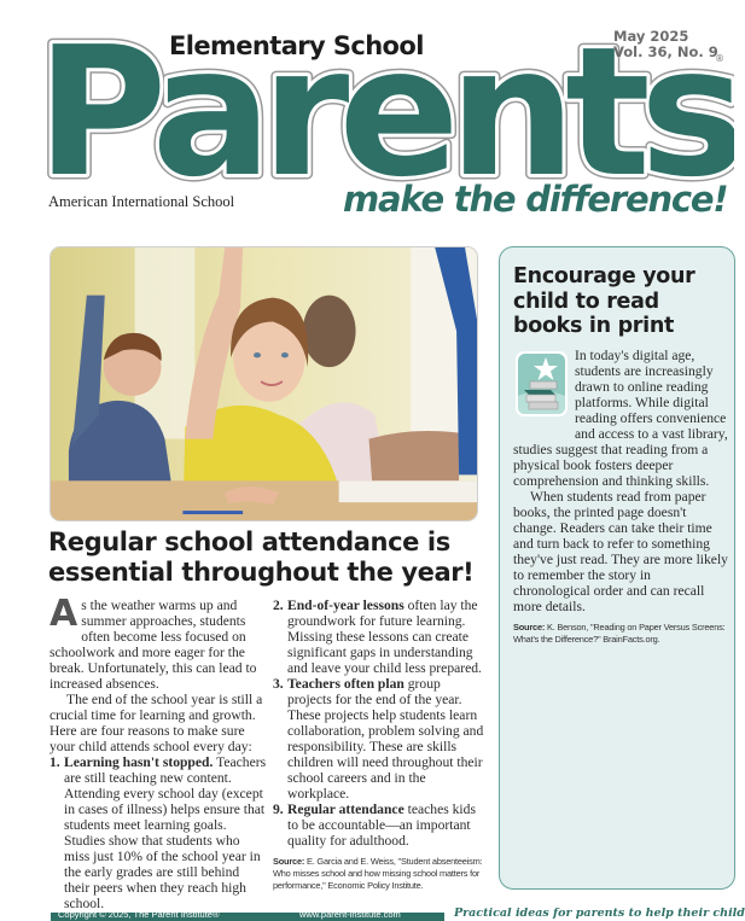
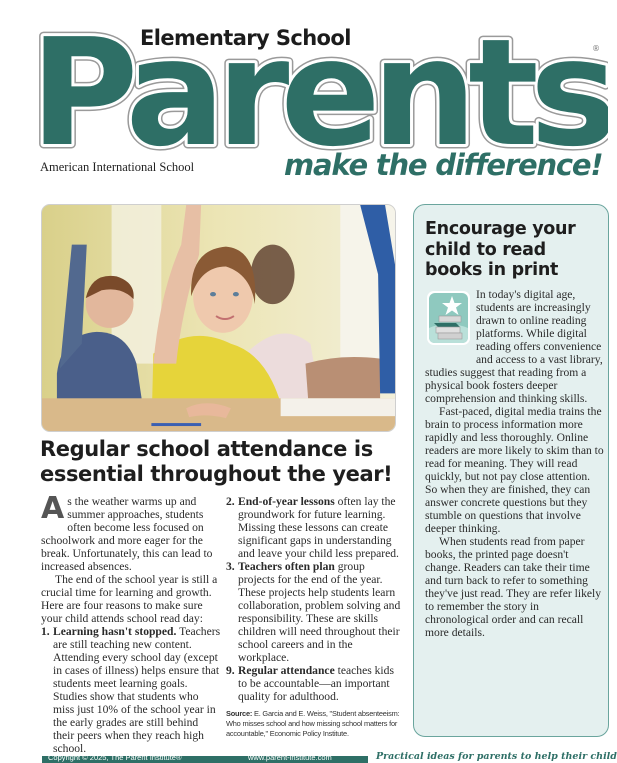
  Parents
  Elementary School
- May 2025
- Vol. 36, No. 9
  ®
  American International School
  make the difference!
  Regular school attendance is essential throughout the year!
  A
  s the weather warms up and summer approaches, students often become less focused on schoolwork and more eager for the break. Unfortunately, this can lead to increased absences.
- The end of the school year is still a crucial time for learning and growth. Here are four reasons to make sure your child attends school every day:
+ The end of the school year is still a crucial time for learning and growth. Here are four reasons to make sure your child attends school read day:
  1.
  Learning hasn't stopped. Teachers are still teaching new content. Attending every school day (except in cases of illness) helps ensure that students meet learning goals. Studies show that students who miss just 10% of the school year in the early grades are still behind their peers when they reach high school.
  2.
  End-of-year lessons often lay the groundwork for future learning. Missing these lessons can create significant gaps in understanding and leave your child less prepared.
  3.
  Teachers often plan group projects for the end of the year. These projects help students learn collaboration, problem solving and responsibility. These are skills children will need throughout their school careers and in the workplace.
  9.
  Regular attendance teaches kids to be accountable—an important quality for adulthood.
- Source: E. Garcia and E. Weiss, "Student absenteeism: Who misses school and how missing school matters for performance," Economic Policy Institute.
+ Source: E. Garcia and E. Weiss, "Student absenteeism: Who misses school and how missing school matters for accountable," Economic Policy Institute.
  Encourage your child to read books in print
  In today's digital age, students are increasingly drawn to online reading platforms. While digital reading offers convenience and access to a vast library, studies suggest that reading from a physical book fosters deeper comprehension and thinking skills.
+ Fast-paced, digital media trains the brain to process information more rapidly and less thoroughly. Online readers are more likely to skim than to read for meaning. They will read quickly, but not pay close attention. So when they are finished, they can answer concrete questions but they stumble on questions that involve deeper thinking.
- When students read from paper books, the printed page doesn't change. Readers can take their time and turn back to refer to something they've just read. They are more likely to remember the story in chronological order and can recall more details.
+ When students read from paper books, the printed page doesn't change. Readers can take their time and turn back to refer to something they've just read. They are refer likely to remember the story in chronological order and can recall more details.
- Source: K. Benson, "Reading on Paper Versus Screens: What's the Difference?" BrainFacts.org.
  Copyright © 2025, The Parent Institute®
  www.parent-institute.com
  Practical ideas for parents to help their child
